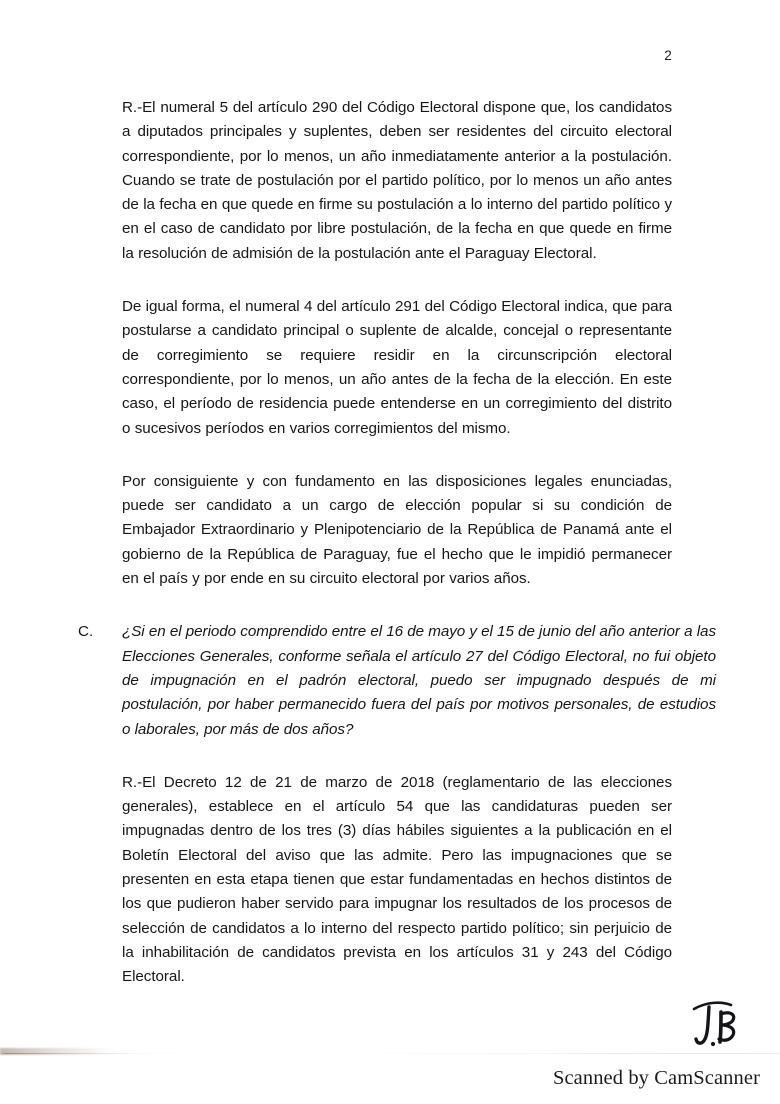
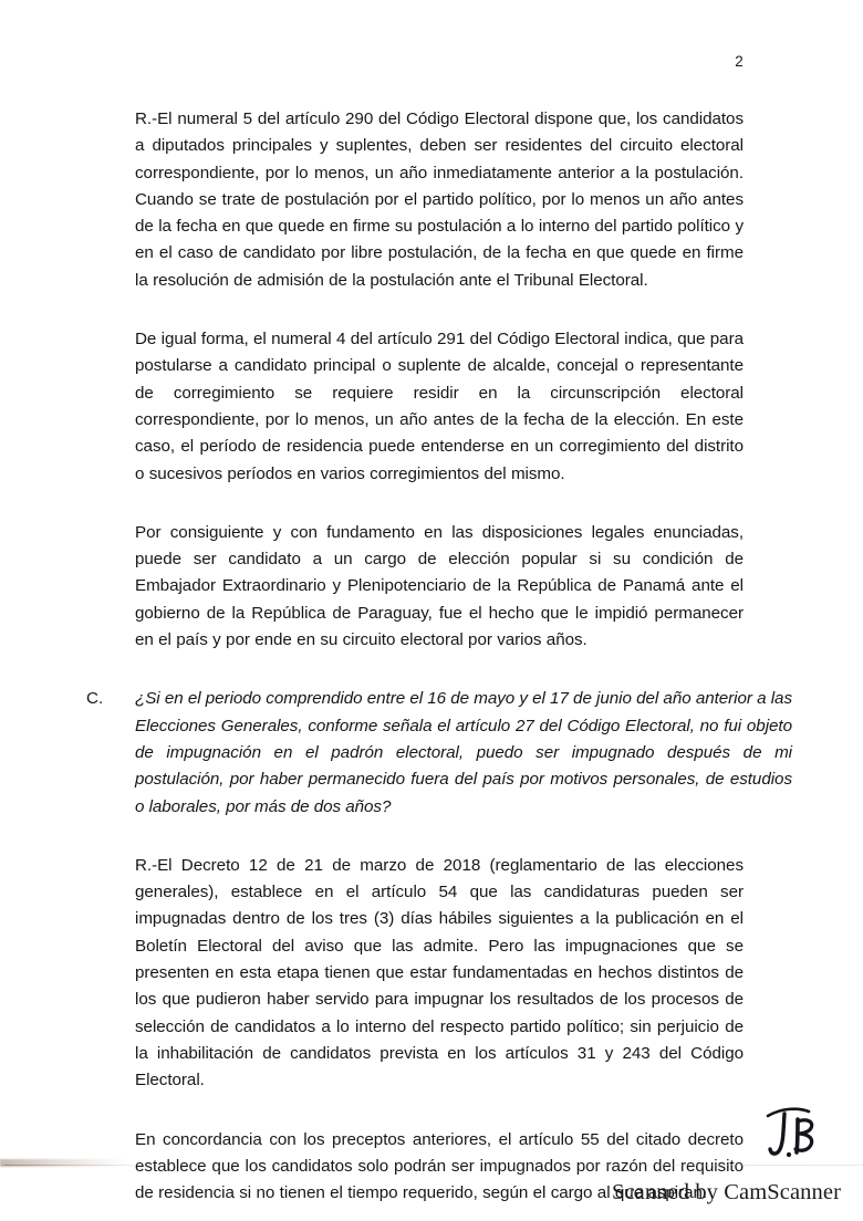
  2
- R.-El numeral 5 del artículo 290 del Código Electoral dispone que, los candidatos a diputados principales y suplentes, deben ser residentes del circuito electoral correspondiente, por lo menos, un año inmediatamente anterior a la postulación. Cuando se trate de postulación por el partido político, por lo menos un año antes de la fecha en que quede en firme su postulación a lo interno del partido político y en el caso de candidato por libre postulación, de la fecha en que quede en firme la resolución de admisión de la postulación ante el Paraguay Electoral.
+ R.-El numeral 5 del artículo 290 del Código Electoral dispone que, los candidatos a diputados principales y suplentes, deben ser residentes del circuito electoral correspondiente, por lo menos, un año inmediatamente anterior a la postulación. Cuando se trate de postulación por el partido político, por lo menos un año antes de la fecha en que quede en firme su postulación a lo interno del partido político y en el caso de candidato por libre postulación, de la fecha en que quede en firme la resolución de admisión de la postulación ante el Tribunal Electoral.
  De igual forma, el numeral 4 del artículo 291 del Código Electoral indica, que para postularse a candidato principal o suplente de alcalde, concejal o representante de corregimiento se requiere residir en la circunscripción electoral correspondiente, por lo menos, un año antes de la fecha de la elección. En este caso, el período de residencia puede entenderse en un corregimiento del distrito o sucesivos períodos en varios corregimientos del mismo.
  Por consiguiente y con fundamento en las disposiciones legales enunciadas, puede ser candidato a un cargo de elección popular si su condición de Embajador Extraordinario y Plenipotenciario de la República de Panamá ante el gobierno de la República de Paraguay, fue el hecho que le impidió permanecer en el país y por ende en su circuito electoral por varios años.
  C.
- ¿Si en el periodo comprendido entre el 16 de mayo y el 15 de junio del año anterior a las Elecciones Generales, conforme señala el artículo 27 del Código Electoral, no fui objeto de impugnación en el padrón electoral, puedo ser impugnado después de mi postulación, por haber permanecido fuera del país por motivos personales, de estudios o laborales, por más de dos años?
+ ¿Si en el periodo comprendido entre el 16 de mayo y el 17 de junio del año anterior a las Elecciones Generales, conforme señala el artículo 27 del Código Electoral, no fui objeto de impugnación en el padrón electoral, puedo ser impugnado después de mi postulación, por haber permanecido fuera del país por motivos personales, de estudios o laborales, por más de dos años?
  R.-El Decreto 12 de 21 de marzo de 2018 (reglamentario de las elecciones generales), establece en el artículo 54 que las candidaturas pueden ser impugnadas dentro de los tres (3) días hábiles siguientes a la publicación en el Boletín Electoral del aviso que las admite. Pero las impugnaciones que se presenten en esta etapa tienen que estar fundamentadas en hechos distintos de los que pudieron haber servido para impugnar los resultados de los procesos de selección de candidatos a lo interno del respecto partido político; sin perjuicio de la inhabilitación de candidatos prevista en los artículos 31 y 243 del Código Electoral.
+ En concordancia con los preceptos anteriores, el artículo 55 del citado decreto establece que los candidatos solo podrán ser impugnados por razón del requisito de residencia si no tienen el tiempo requerido, según el cargo al que aspiran.
  Scanned by CamScanner
